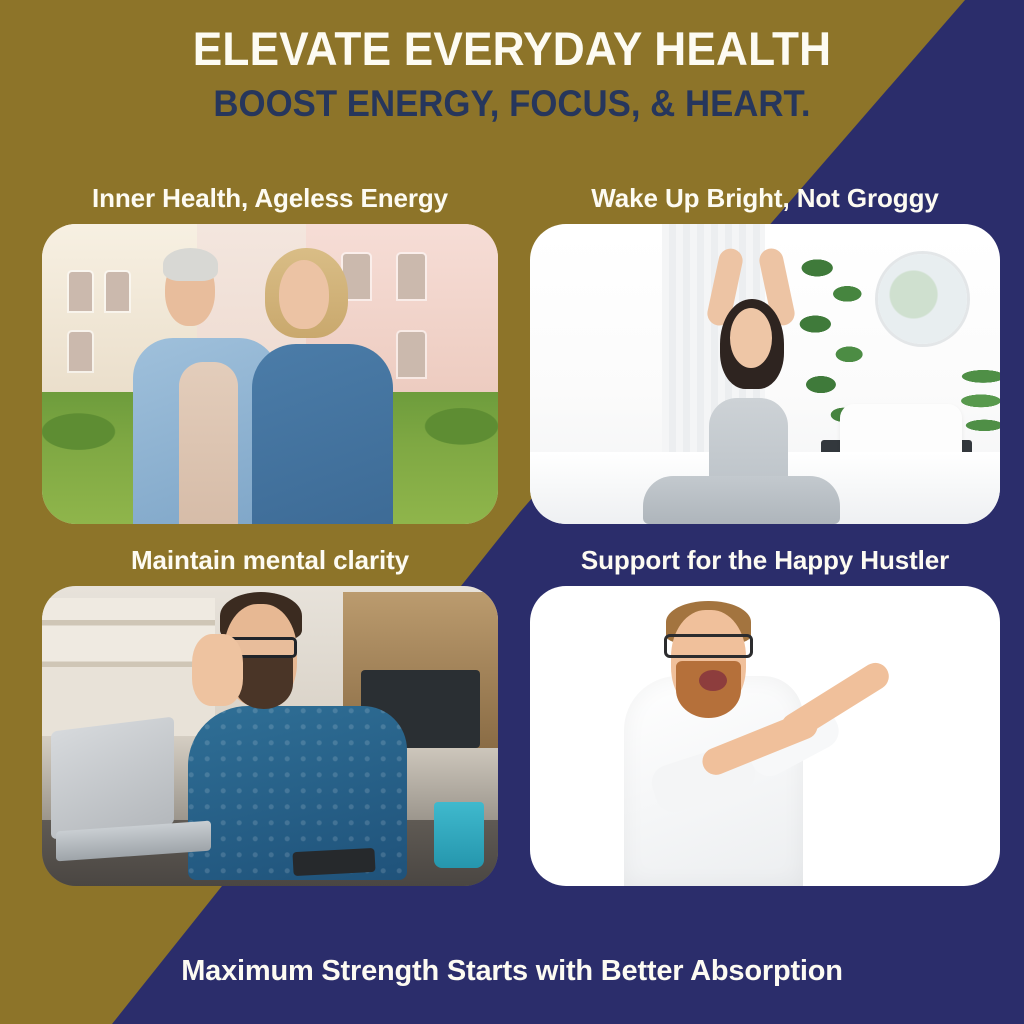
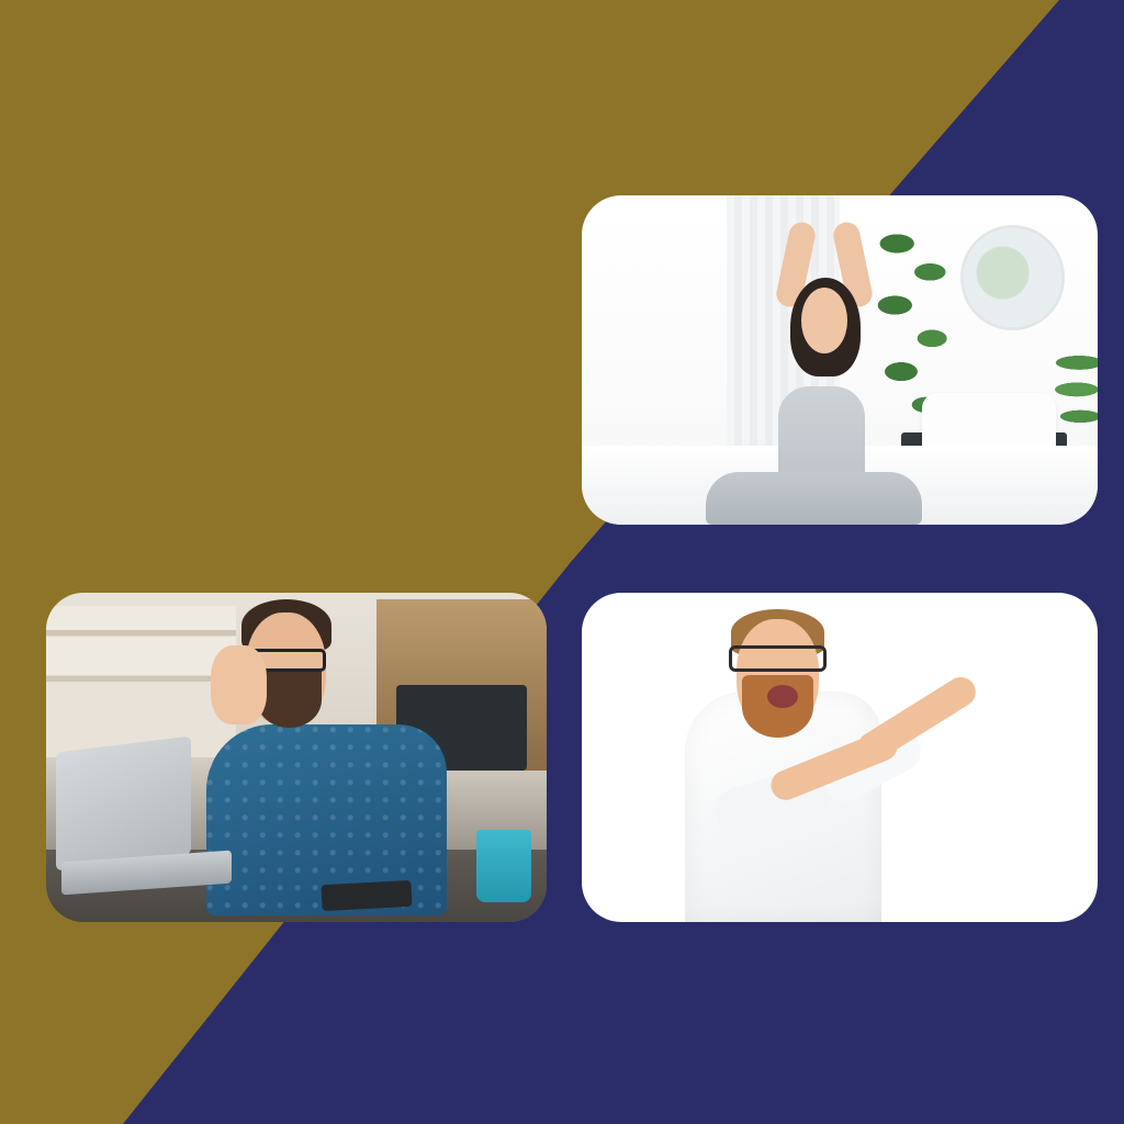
- ELEVATE EVERYDAY HEALTH
- BOOST ENERGY, FOCUS, & HEART.
- Inner Health, Ageless Energy
- Wake Up Bright, Not Groggy
- Maintain mental clarity
- Support for the Happy Hustler
- Maximum Strength Starts with Better Absorption
